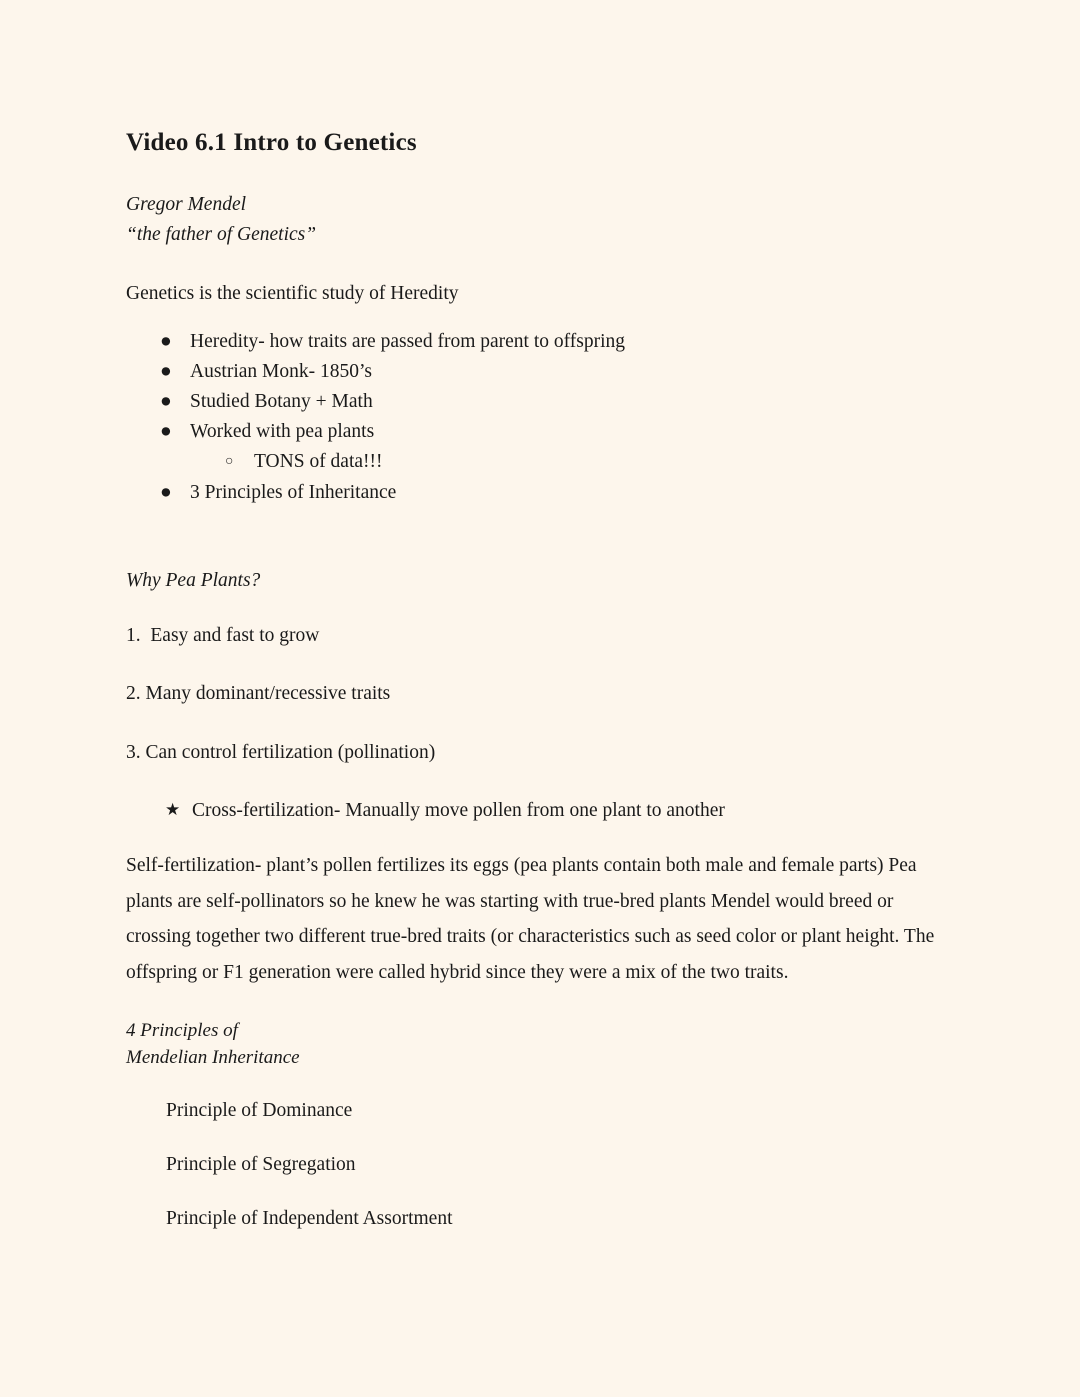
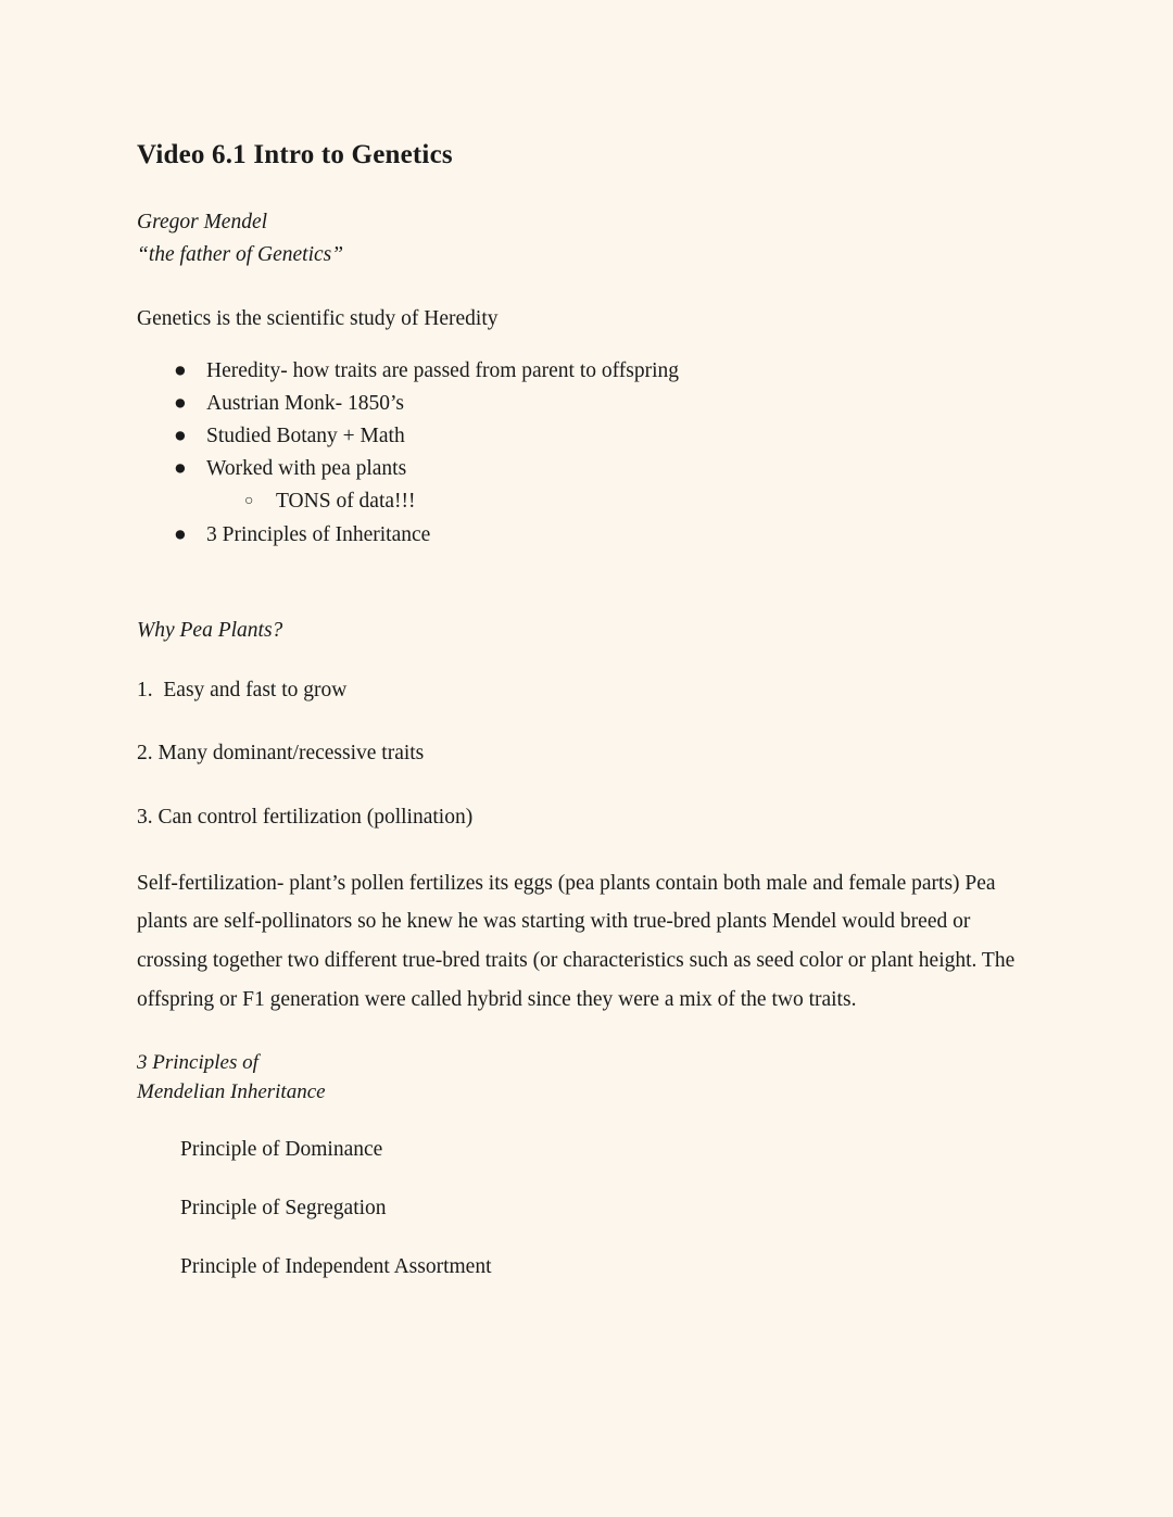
  Video 6.1 Intro to Genetics
  Gregor Mendel
  “the father of Genetics”
  Genetics is the scientific study of Heredity
  ●
  Heredity- how traits are passed from parent to offspring
  ●
  Austrian Monk- 1850’s
  ●
  Studied Botany + Math
  ●
  Worked with pea plants
  ○
  TONS of data!!!
  ●
  3 Principles of Inheritance
  Why Pea Plants?
  1. Easy and fast to grow
  2. Many dominant/recessive traits
  3. Can control fertilization (pollination)
- ★
- Cross-fertilization- Manually move pollen from one plant to another
  Self-fertilization- plant’s pollen fertilizes its eggs (pea plants contain both male and female parts) Pea plants are self-pollinators so he knew he was starting with true-bred plants Mendel would breed or crossing together two different true-bred traits (or characteristics such as seed color or plant height. The offspring or F1 generation were called hybrid since they were a mix of the two traits.
- 4 Principles of
+ 3 Principles of
  Mendelian Inheritance
  Principle of Dominance
  Principle of Segregation
  Principle of Independent Assortment
